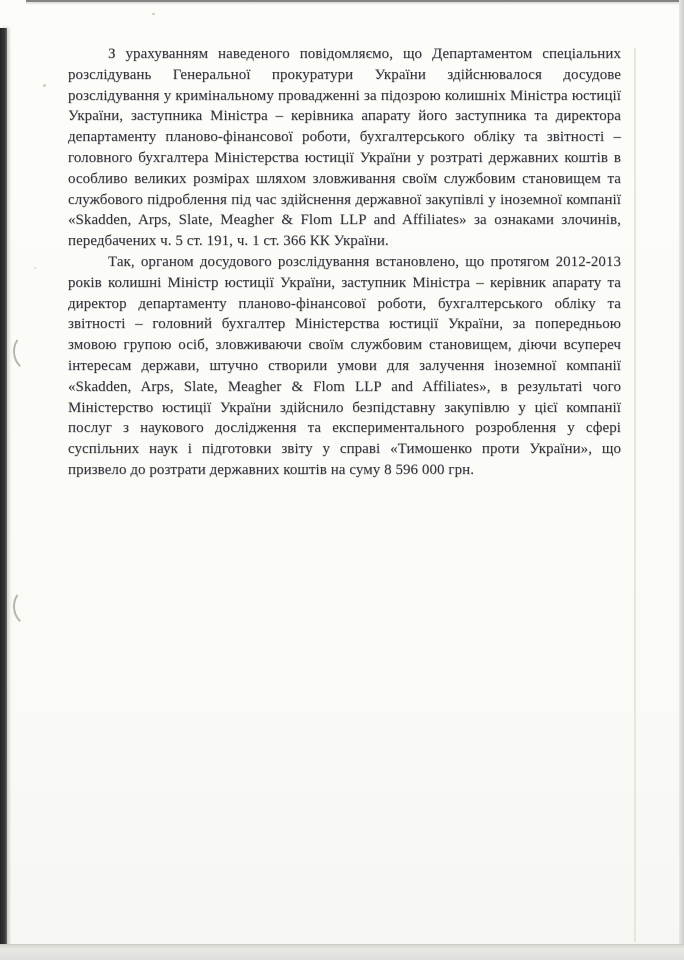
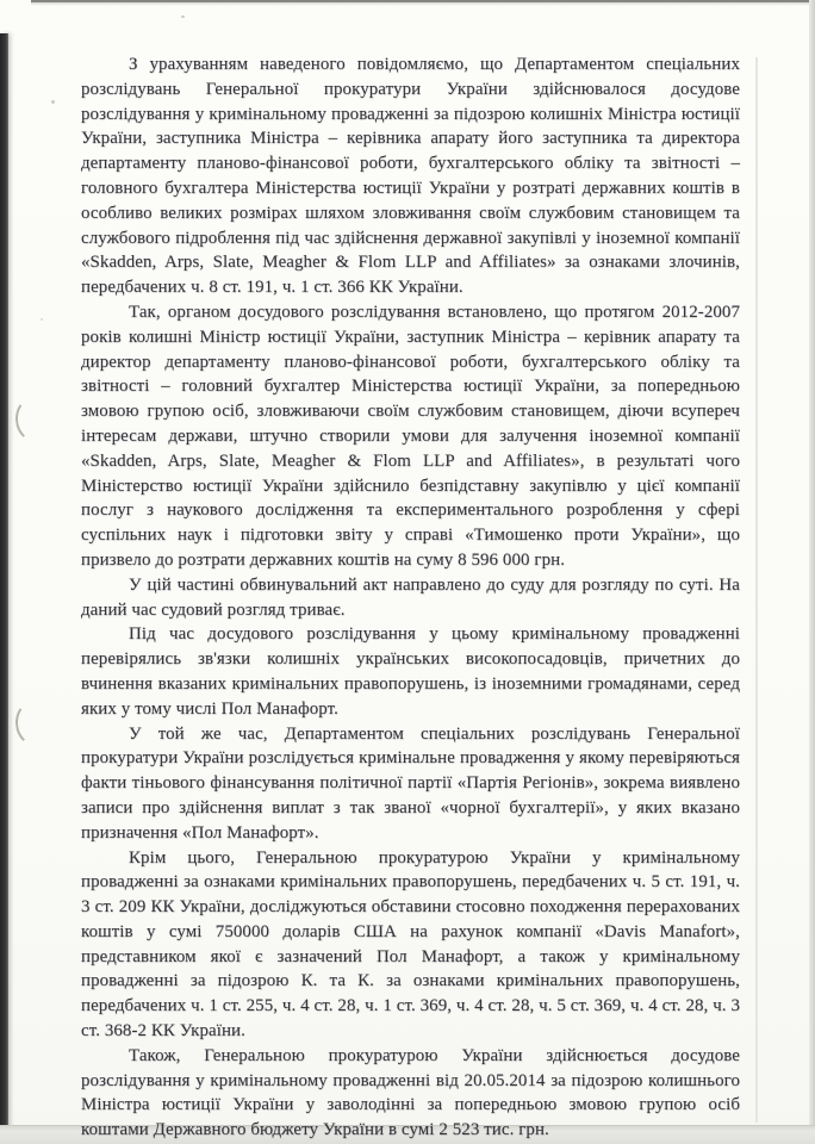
- З урахуванням наведеного повідомляємо, що Департаментом спеціальних розслідувань Генеральної прокуратури України здійснювалося досудове розслідування у кримінальному провадженні за підозрою колишніх Міністра юстиції України, заступника Міністра – керівника апарату його заступника та директора департаменту планово-фінансової роботи, бухгалтерського обліку та звітності – головного бухгалтера Міністерства юстиції України у розтраті державних коштів в особливо великих розмірах шляхом зловживання своїм службовим становищем та службового підроблення під час здійснення державної закупівлі у іноземної компанії «Skadden, Arps, Slate, Meagher & Flom LLP and Affiliates» за ознаками злочинів, передбачених ч. 5 ст. 191, ч. 1 ст. 366 КК України.
+ З урахуванням наведеного повідомляємо, що Департаментом спеціальних розслідувань Генеральної прокуратури України здійснювалося досудове розслідування у кримінальному провадженні за підозрою колишніх Міністра юстиції України, заступника Міністра – керівника апарату його заступника та директора департаменту планово-фінансової роботи, бухгалтерського обліку та звітності – головного бухгалтера Міністерства юстиції України у розтраті державних коштів в особливо великих розмірах шляхом зловживання своїм службовим становищем та службового підроблення під час здійснення державної закупівлі у іноземної компанії «Skadden, Arps, Slate, Meagher & Flom LLP and Affiliates» за ознаками злочинів, передбачених ч. 8 ст. 191, ч. 1 ст. 366 КК України.
- Так, органом досудового розслідування встановлено, що протягом 2012-2013 років колишні Міністр юстиції України, заступник Міністра – керівник апарату та директор департаменту планово-фінансової роботи, бухгалтерського обліку та звітності – головний бухгалтер Міністерства юстиції України, за попередньою змовою групою осіб, зловживаючи своїм службовим становищем, діючи всупереч інтересам держави, штучно створили умови для залучення іноземної компанії «Skadden, Arps, Slate, Meagher & Flom LLP and Affiliates», в результаті чого Міністерство юстиції України здійснило безпідставну закупівлю у цієї компанії послуг з наукового дослідження та експериментального розроблення у сфері суспільних наук і підготовки звіту у справі «Тимошенко проти України», що призвело до розтрати державних коштів на суму 8 596 000 грн.
+ Так, органом досудового розслідування встановлено, що протягом 2012-2007 років колишні Міністр юстиції України, заступник Міністра – керівник апарату та директор департаменту планово-фінансової роботи, бухгалтерського обліку та звітності – головний бухгалтер Міністерства юстиції України, за попередньою змовою групою осіб, зловживаючи своїм службовим становищем, діючи всупереч інтересам держави, штучно створили умови для залучення іноземної компанії «Skadden, Arps, Slate, Meagher & Flom LLP and Affiliates», в результаті чого Міністерство юстиції України здійснило безпідставну закупівлю у цієї компанії послуг з наукового дослідження та експериментального розроблення у сфері суспільних наук і підготовки звіту у справі «Тимошенко проти України», що призвело до розтрати державних коштів на суму 8 596 000 грн.
+ У цій частині обвинувальний акт направлено до суду для розгляду по суті. На даний час судовий розгляд триває.
+ Під час досудового розслідування у цьому кримінальному провадженні перевірялись зв'язки колишніх українських високопосадовців, причетних до вчинення вказаних кримінальних правопорушень, із іноземними громадянами, серед яких у тому числі Пол Манафорт.
+ У той же час, Департаментом спеціальних розслідувань Генеральної прокуратури України розслідується кримінальне провадження у якому перевіряються факти тіньового фінансування політичної партії «Партія Регіонів», зокрема виявлено записи про здійснення виплат з так званої «чорної бухгалтерії», у яких вказано призначення «Пол Манафорт».
+ Крім цього, Генеральною прокуратурою України у кримінальному провадженні за ознаками кримінальних правопорушень, передбачених ч. 5 ст. 191, ч. 3 ст. 209 КК України, досліджуються обставини стосовно походження перерахованих коштів у сумі 750000 доларів США на рахунок компанії «Davis Manafort», представником якої є зазначений Пол Манафорт, а також у кримінальному провадженні за підозрою К. та К. за ознаками кримінальних правопорушень, передбачених ч. 1 ст. 255, ч. 4 ст. 28, ч. 1 ст. 369, ч. 4 ст. 28, ч. 5 ст. 369, ч. 4 ст. 28, ч. 3 ст. 368-2 КК України.
+ Також, Генеральною прокуратурою України здійснюється досудове розслідування у кримінальному провадженні від 20.05.2014 за підозрою колишнього Міністра юстиції України у заволодінні за попередньою змовою групою осіб коштами Державного бюджету України в сумі 2 523 тис. грн.
